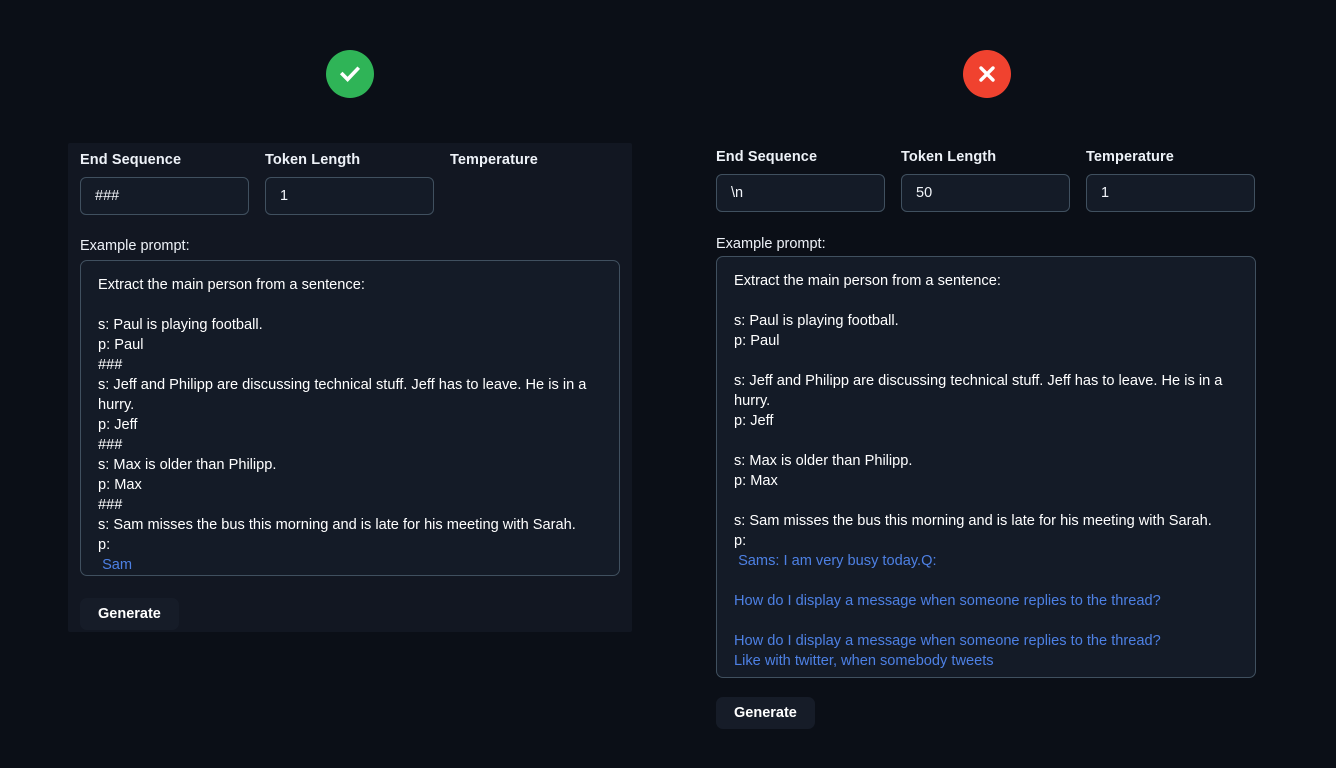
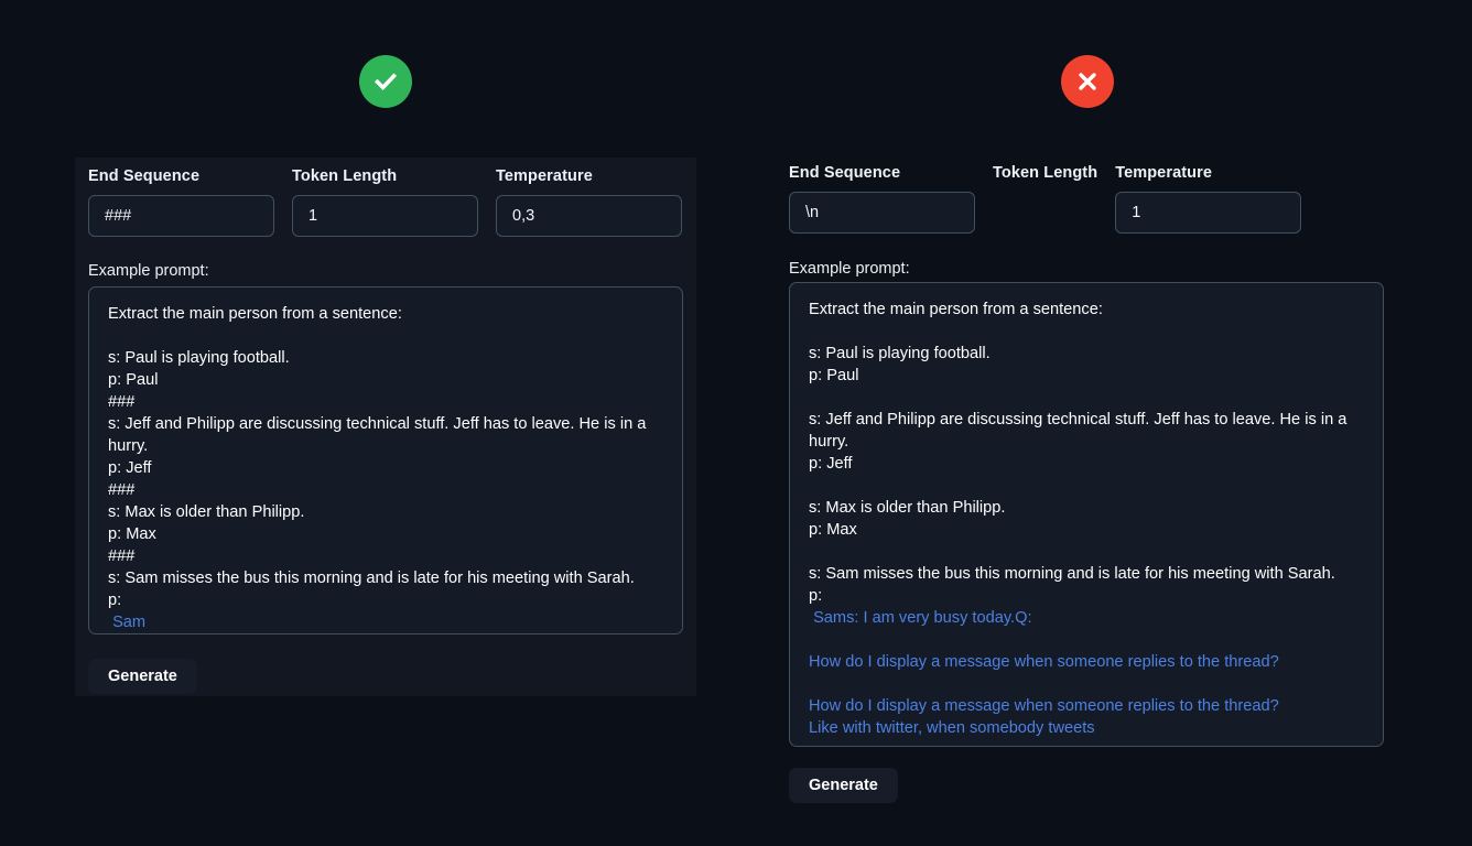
  End Sequence
  ###
  Token Length
  1
  Temperature
+ 0,3
  Example prompt:
  Extract the main person from a sentence:
  s: Paul is playing football.
  p: Paul
  ###
  s: Jeff and Philipp are discussing technical stuff. Jeff has to leave. He is in a hurry.
  p: Jeff
  ###
  s: Max is older than Philipp.
  p: Max
  ###
  s: Sam misses the bus this morning and is late for his meeting with Sarah.
  p:
  Sam
  Generate
  End Sequence
  \n
  Token Length
- 50
  Temperature
  1
  Example prompt:
  Extract the main person from a sentence:
  s: Paul is playing football.
  p: Paul
  s: Jeff and Philipp are discussing technical stuff. Jeff has to leave. He is in a hurry.
  p: Jeff
  s: Max is older than Philipp.
  p: Max
  s: Sam misses the bus this morning and is late for his meeting with Sarah.
  p:
  Sams: I am very busy today.Q:
  How do I display a message when someone replies to the thread?
  How do I display a message when someone replies to the thread?
  Like with twitter, when somebody tweets
  Generate
